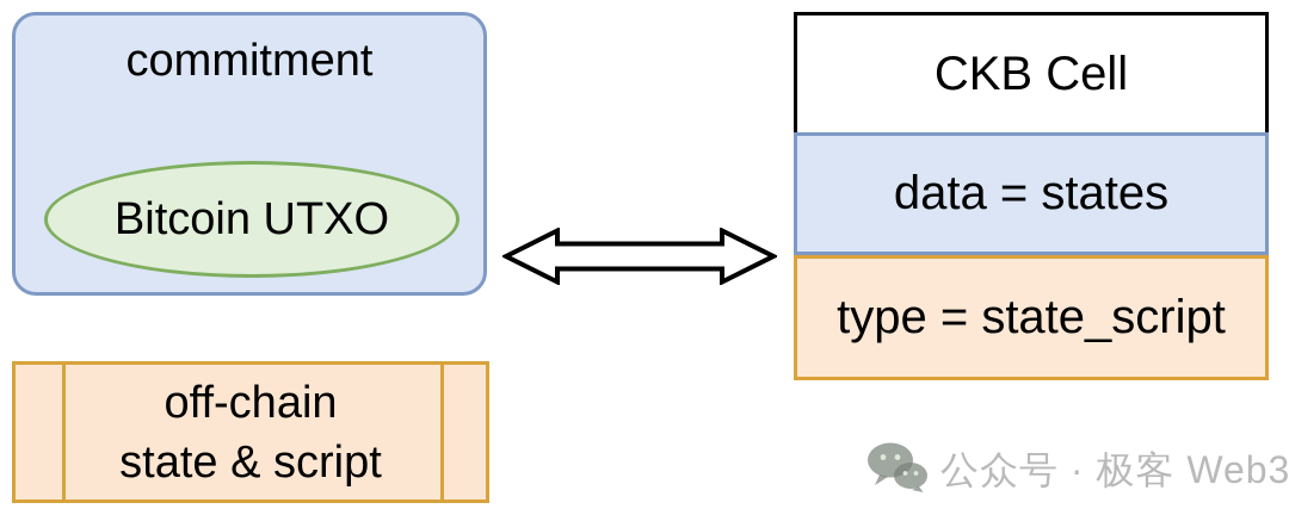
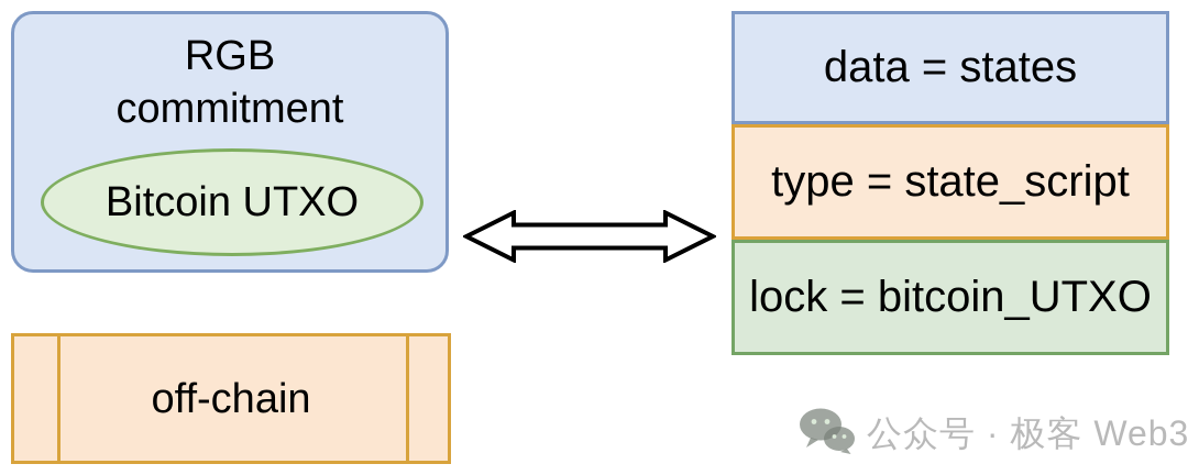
+ RGB
  commitment
  Bitcoin UTXO
  off-chain
- state & script
- CKB Cell
  data = states
  type = state_script
+ lock = bitcoin_UTXO
  公众号 · 极客 Web3
